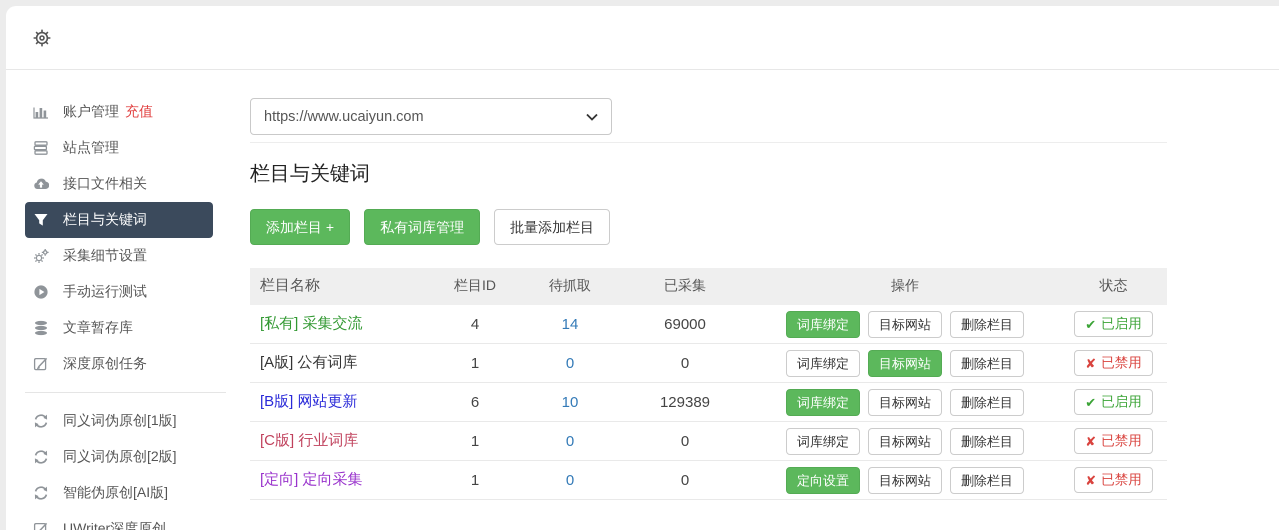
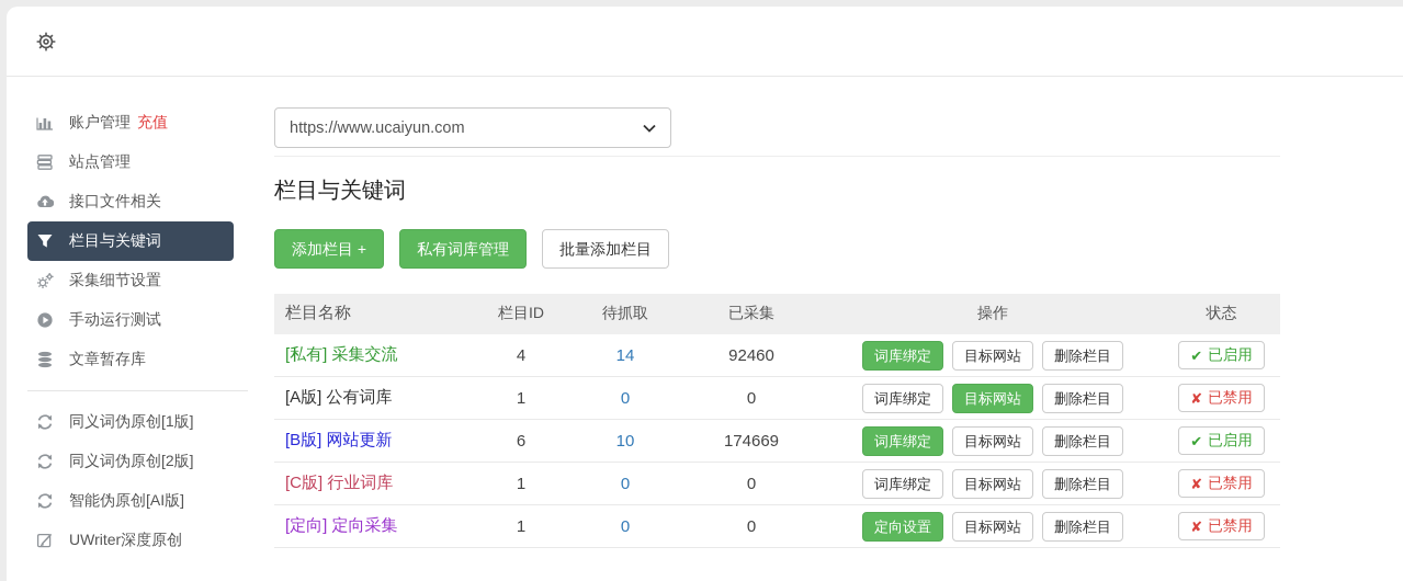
  账户管理
  充值
  站点管理
  接口文件相关
  栏目与关键词
  采集细节设置
  手动运行测试
  文章暂存库
- 深度原创任务
  同义词伪原创[1版]
  同义词伪原创[2版]
  智能伪原创[AI版]
  UWriter深度原创
  https://www.ucaiyun.com
  栏目与关键词
  添加栏目 +
  私有词库管理
  批量添加栏目
  栏目名称
  栏目ID
  待抓取
  已采集
  操作
  状态
  [私有] 采集交流
  4
  14
- 69000
+ 92460
  词库绑定
  目标网站
  删除栏目
  ✔
  已启用
  [A版] 公有词库
  1
  0
  0
  词库绑定
  目标网站
  删除栏目
  ✘
  已禁用
  [B版] 网站更新
  6
  10
- 129389
+ 174669
  词库绑定
  目标网站
  删除栏目
  ✔
  已启用
  [C版] 行业词库
  1
  0
  0
  词库绑定
  目标网站
  删除栏目
  ✘
  已禁用
  [定向] 定向采集
  1
  0
  0
  定向设置
  目标网站
  删除栏目
  ✘
  已禁用
